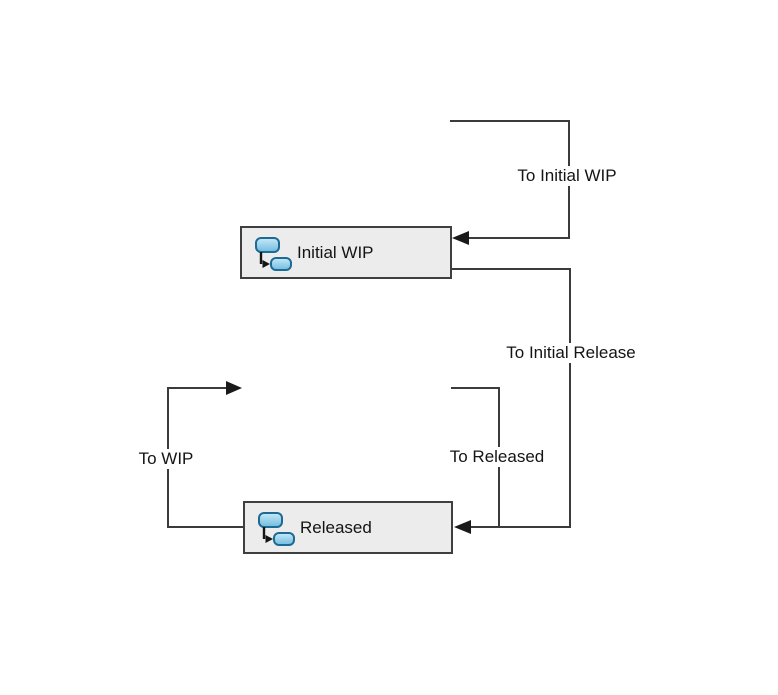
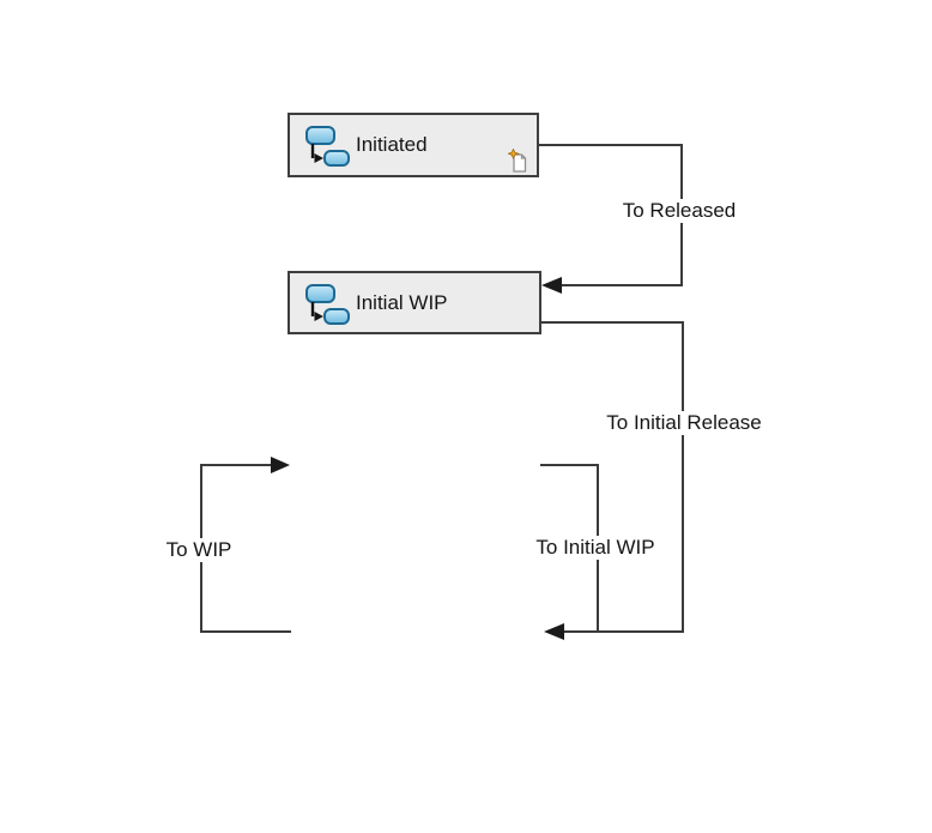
- To Initial WIP
+ To Released
  To Initial Release
- To Released
+ To Initial WIP
  To WIP
+ Initiated
  Initial WIP
- Released
